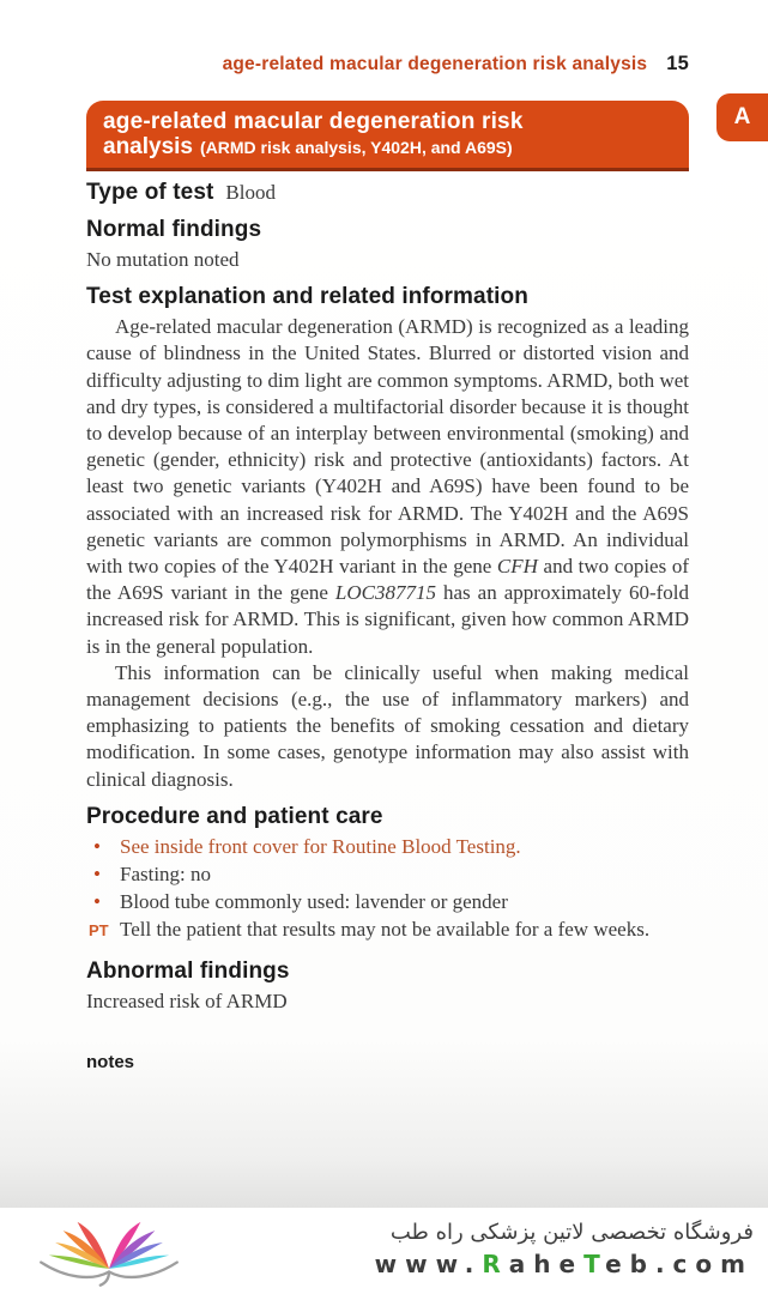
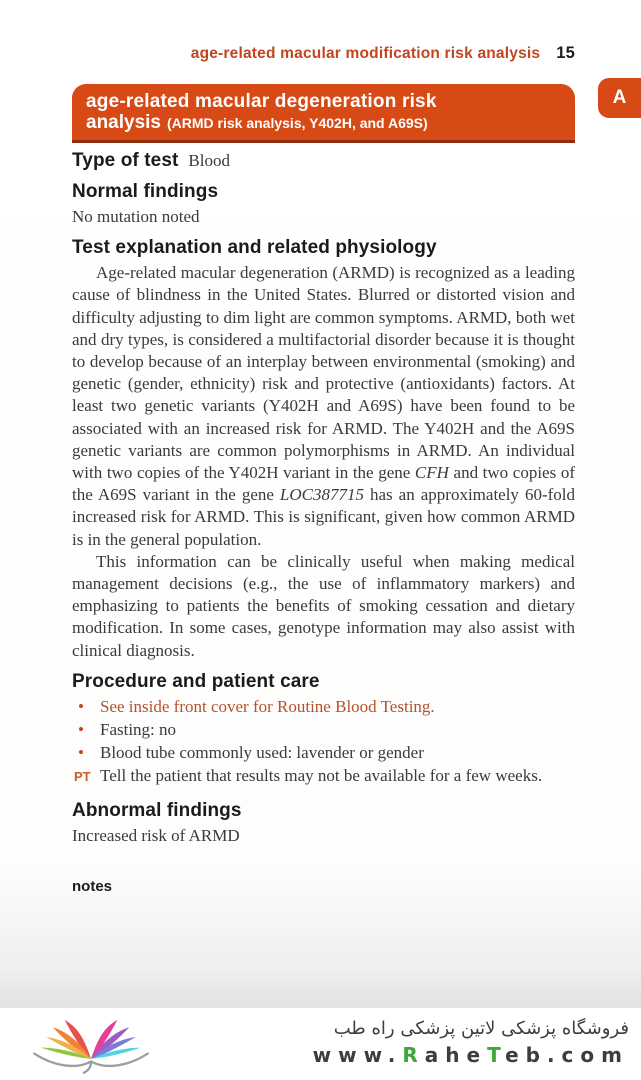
- age-related macular degeneration risk analysis 15
+ age-related macular modification risk analysis 15
  age-related macular degeneration risk
  analysis (ARMD risk analysis, Y402H, and A69S)
  A
  Type of test
  Blood
  Normal findings
  No mutation noted
- Test explanation and related information
+ Test explanation and related physiology
  Age-related macular degeneration (ARMD) is recognized as a leading cause of blindness in the United States. Blurred or distorted vision and difficulty adjusting to dim light are common symptoms. ARMD, both wet and dry types, is considered a multifactorial disorder because it is thought to develop because of an interplay between environmental (smoking) and genetic (gender, ethnicity) risk and protective (antioxidants) factors. At least two genetic variants (Y402H and A69S) have been found to be associated with an increased risk for ARMD. The Y402H and the A69S genetic variants are common polymorphisms in ARMD. An individual with two copies of the Y402H variant in the gene CFH and two copies of the A69S variant in the gene LOC387715 has an approximately 60-fold increased risk for ARMD. This is significant, given how common ARMD is in the general population.
  This information can be clinically useful when making medical management decisions (e.g., the use of inflammatory markers) and emphasizing to patients the benefits of smoking cessation and dietary modification. In some cases, genotype information may also assist with clinical diagnosis.
  Procedure and patient care
  •
  See inside front cover for Routine Blood Testing.
  •
  Fasting: no
  •
  Blood tube commonly used: lavender or gender
  PT
  Tell the patient that results may not be available for a few weeks.
  Abnormal findings
  Increased risk of ARMD
  notes
- فروشگاه تخصصی لاتین پزشکی راه طب
+ فروشگاه پزشکی لاتین پزشکی راه طب
  www.RaheTeb.com
